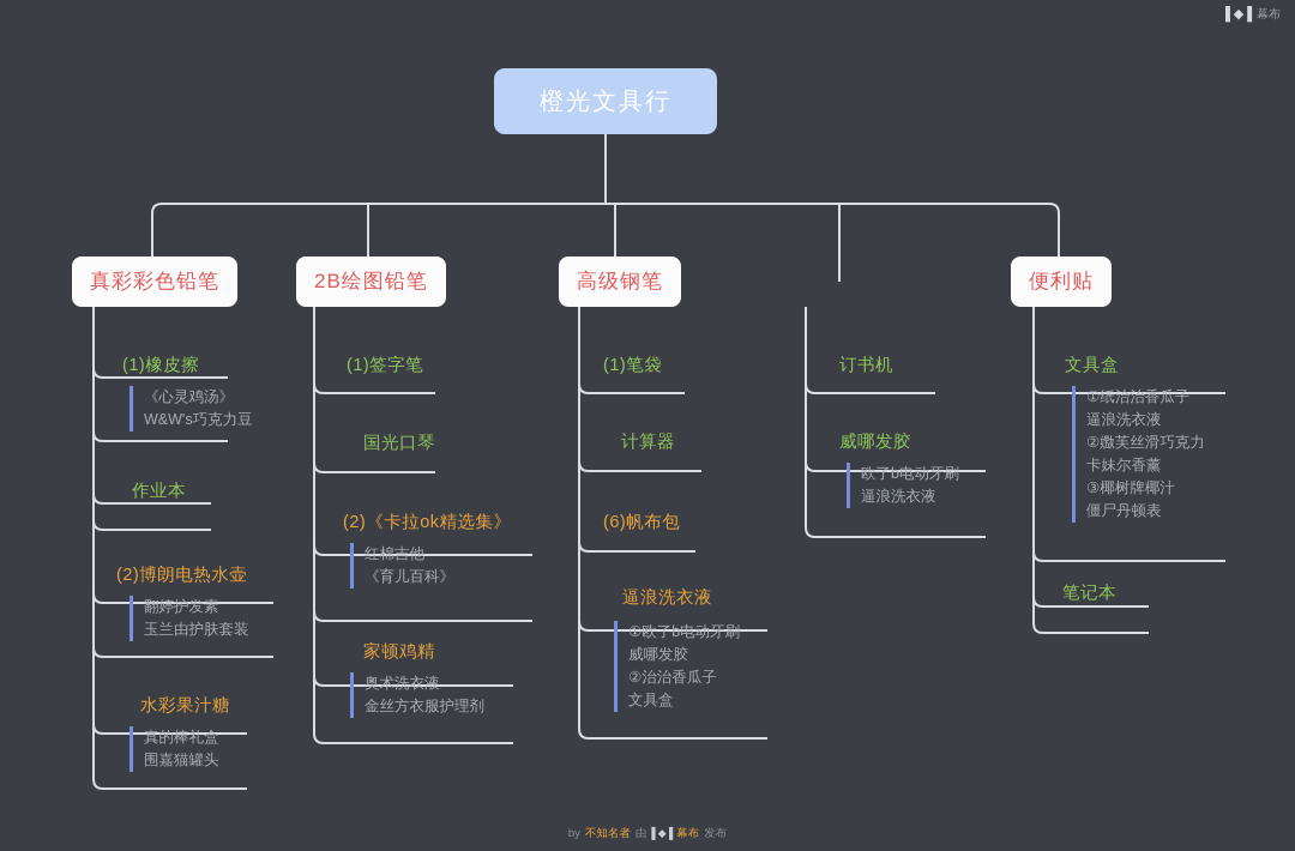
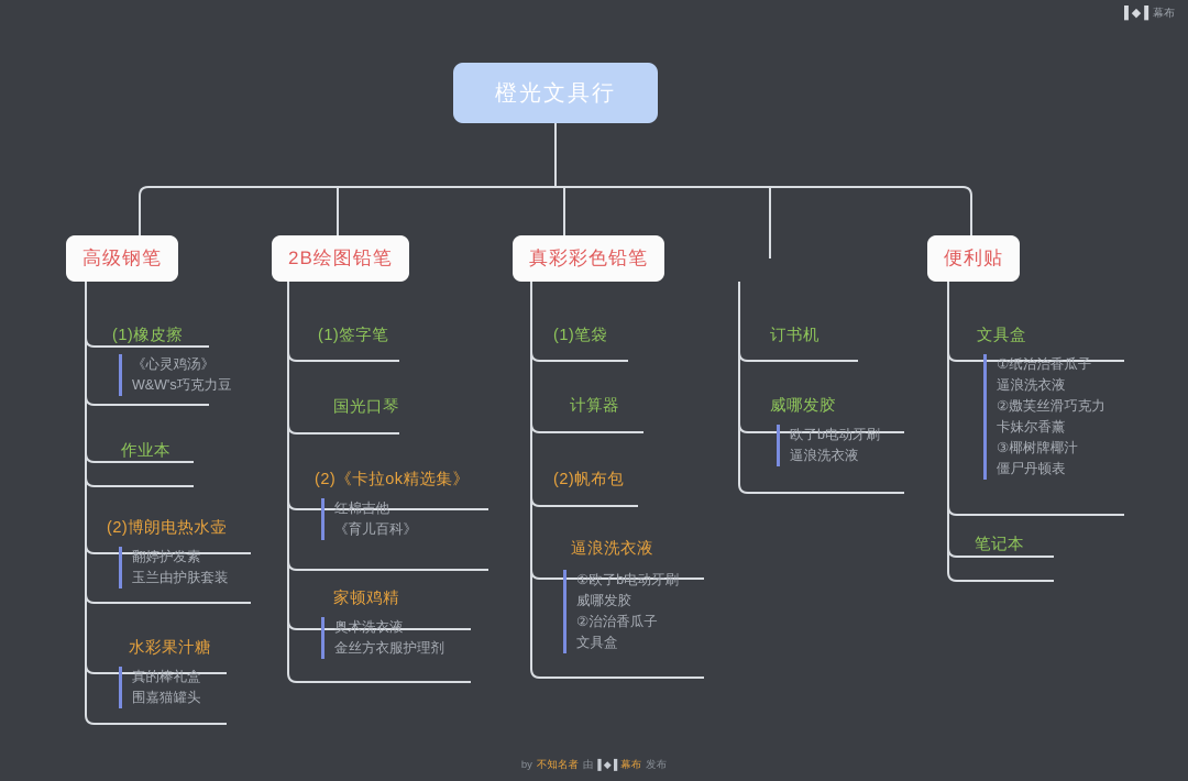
  ▌◆▐
  幕布
  橙光文具行
- 真彩彩色铅笔
+ 高级钢笔
  2B绘图铅笔
- 高级钢笔
+ 真彩彩色铅笔
  便利贴
  (1)橡皮擦
  《心灵鸡汤》
  W&W's巧克力豆
  作业本
  (2)博朗电热水壶
  翻婷护发素
  玉兰由护肤套装
  水彩果汁糖
  真的棒礼盒
  围嘉猫罐头
  (1)签字笔
  国光口琴
  (2)《卡拉ok精选集》
  红棉吉他
  《育儿百科》
  家顿鸡精
  奥术洗衣液
  金丝方衣服护理剂
  (1)笔袋
  计算器
- (6)帆布包
+ (2)帆布包
  逼浪洗衣液
  ①欧了b电动牙刷
  威哪发胶
  ②治治香瓜子
  文具盒
  订书机
  威哪发胶
  欧了b电动牙刷
  逼浪洗衣液
  文具盒
  ①纸治治香瓜子
  逼浪洗衣液
  ②嫐芙丝滑巧克力
  卡妹尔香薰
  ③椰树牌椰汁
  僵尸丹顿表
  笔记本
  by
  不知名者
  由
  ▌◆▐
  幕布
  发布
